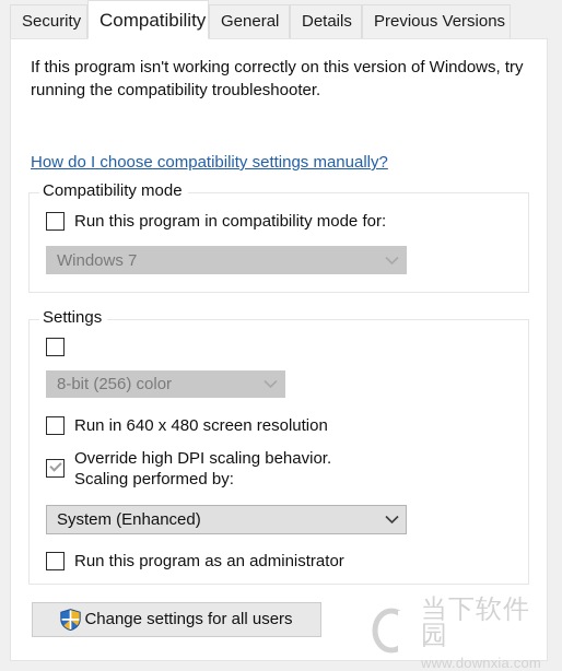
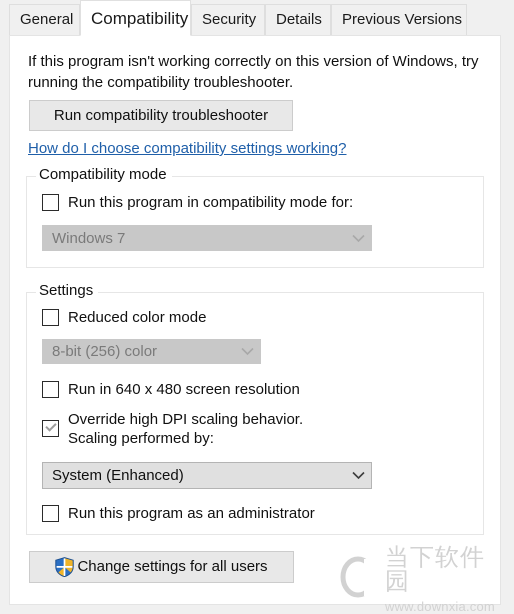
- Security
+ General
  Compatibility
- General
+ Security
  Details
  Previous Versions
  If this program isn't working correctly on this version of Windows, try running the compatibility troubleshooter.
+ Run compatibility troubleshooter
- How do I choose compatibility settings manually?
+ How do I choose compatibility settings working?
  Compatibility mode
  Run this program in compatibility mode for:
  Windows 7
  Settings
+ Reduced color mode
  8-bit (256) color
  Run in 640 x 480 screen resolution
  Override high DPI scaling behavior.
  Scaling performed by:
  System (Enhanced)
  Run this program as an administrator
  Change settings for all users
  当下软件园
  www.downxia.com
